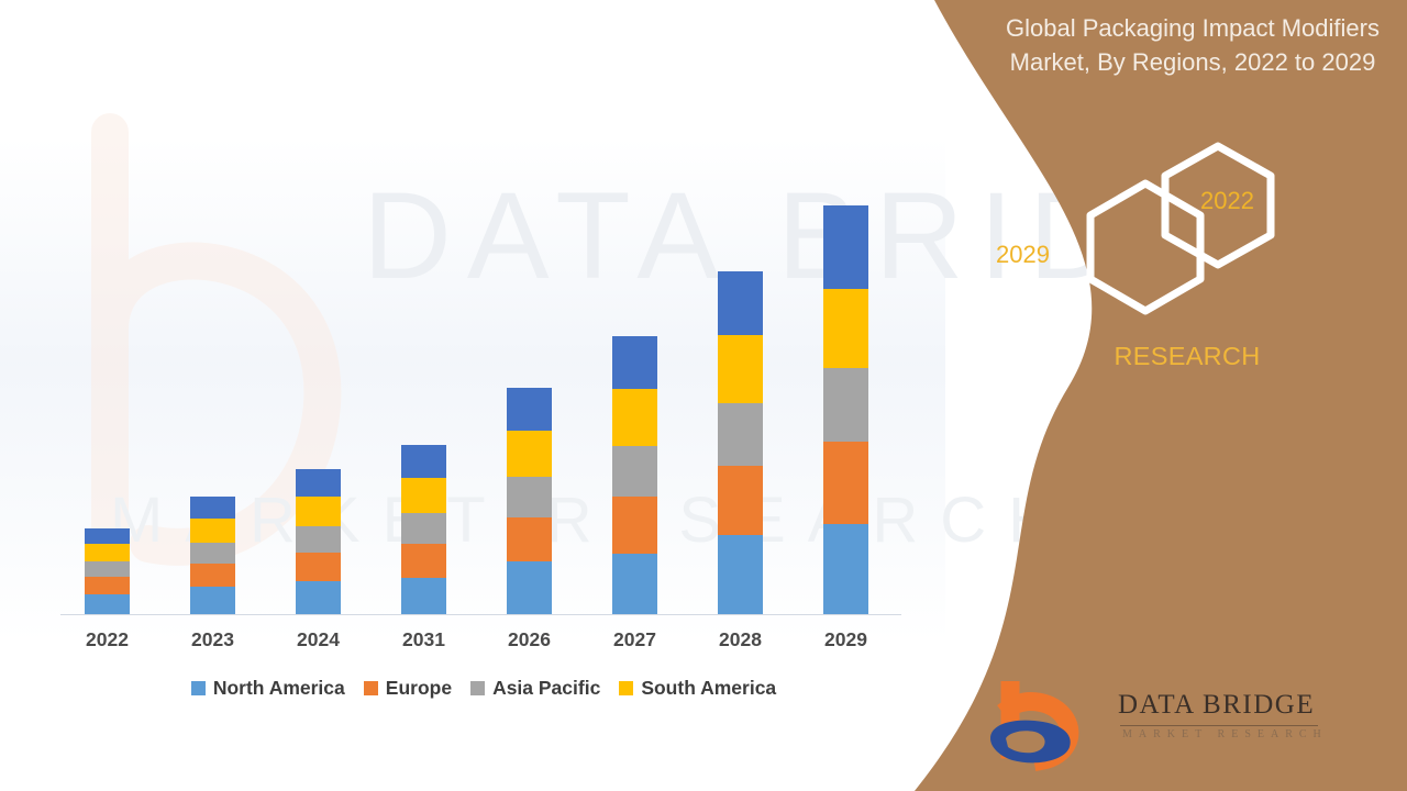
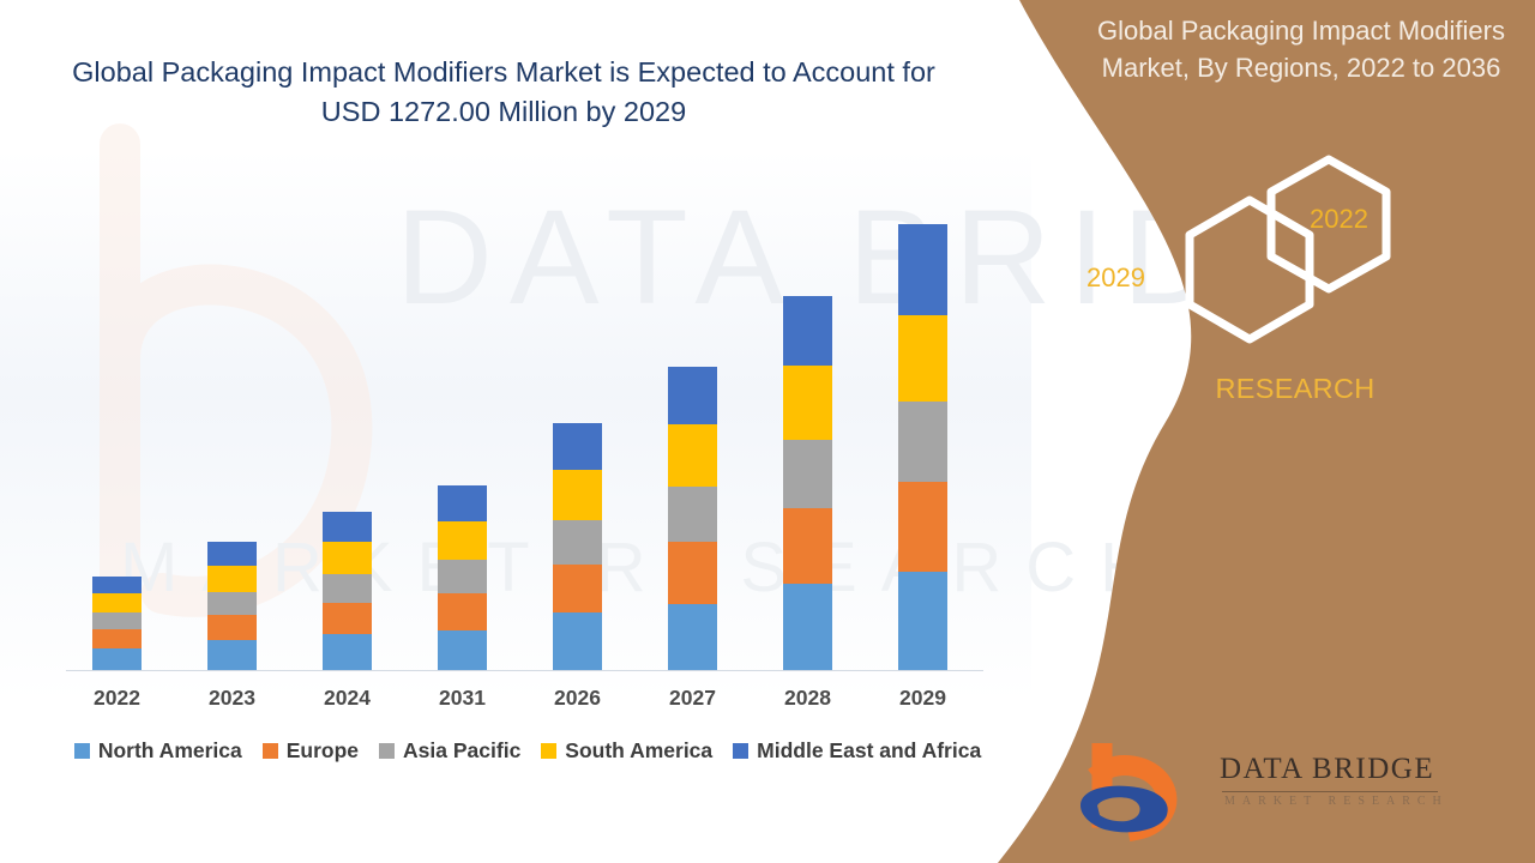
+ Global Packaging Impact Modifiers Market is Expected to Account for USD 1272.00 Million by 2029
  2022
  2023
  2024
  2031
  2026
  2027
  2028
  2029
  North America
  Europe
  Asia Pacific
  South America
+ Middle East and Africa
- Global Packaging Impact Modifiers Market, By Regions, 2022 to 2029
+ Global Packaging Impact Modifiers Market, By Regions, 2022 to 2036
  2029
  2022
  RESEARCH
  DATA BRIDGE
  MARKET RESEARCH
